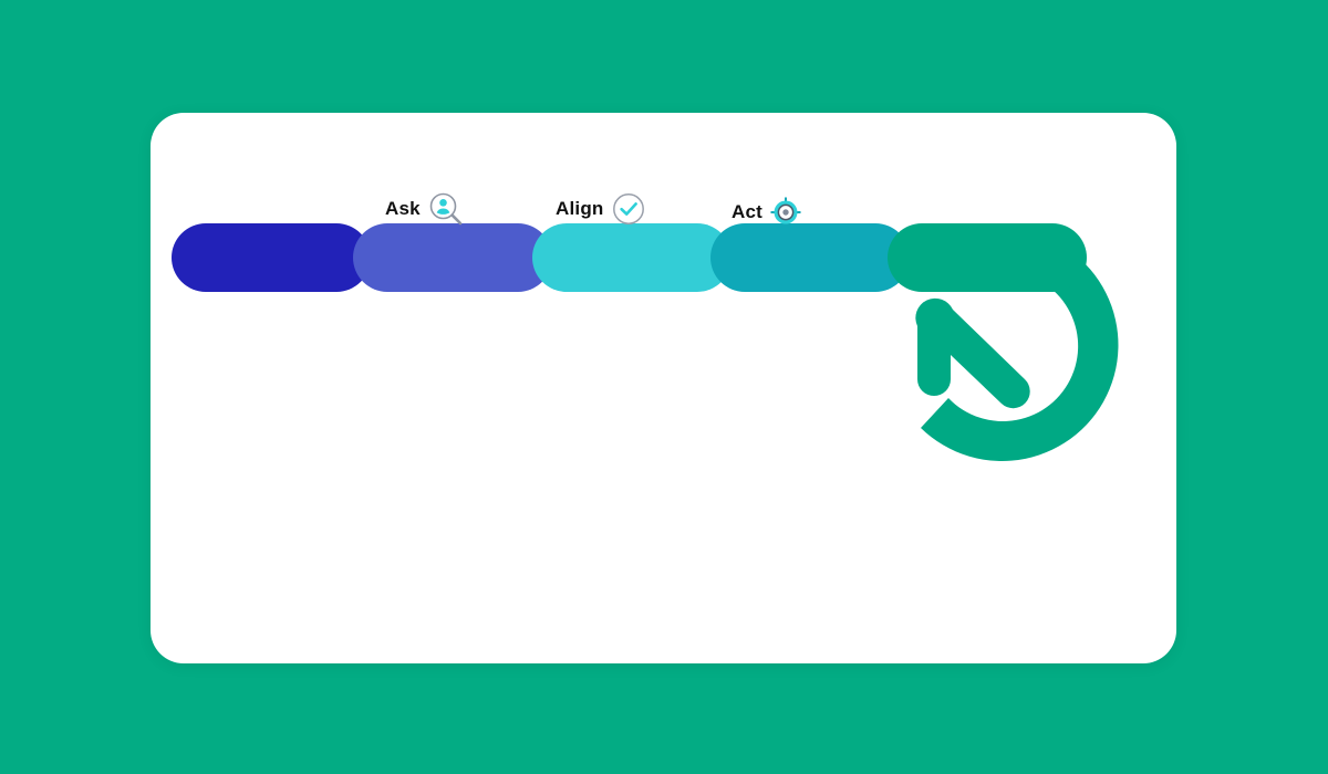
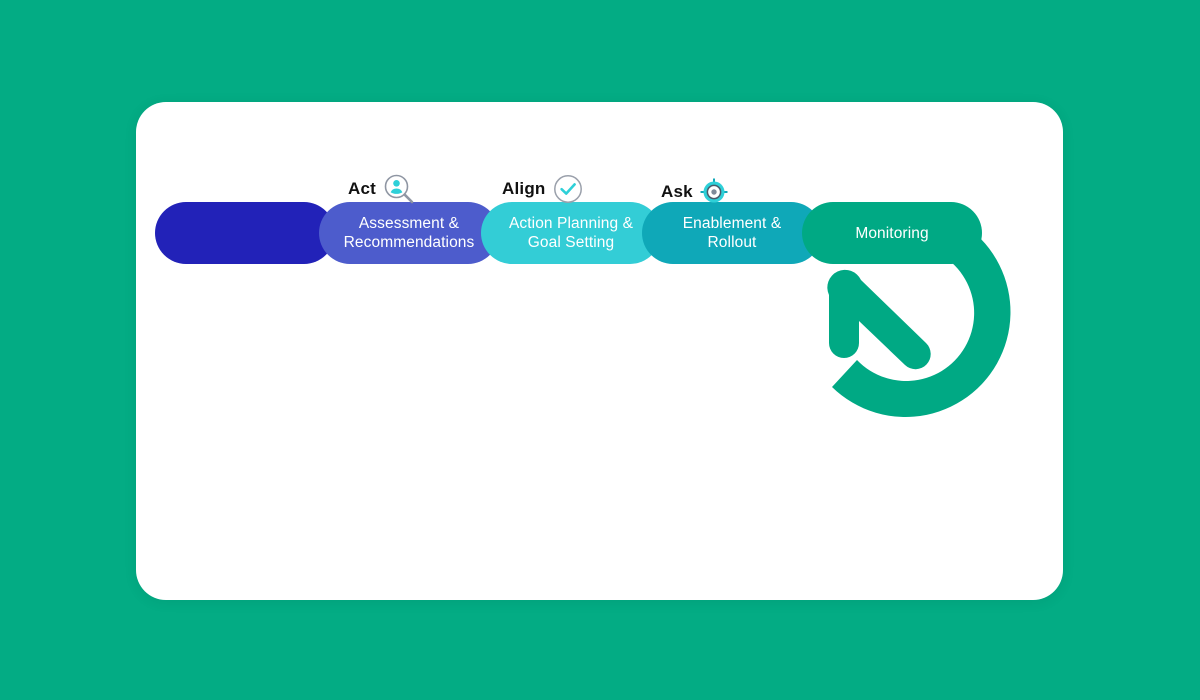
+ Assessment &
+ Recommendations
+ Action Planning &
+ Goal Setting
+ Enablement &
+ Rollout
+ Monitoring
- Ask
+ Act
  Align
- Act
+ Ask
